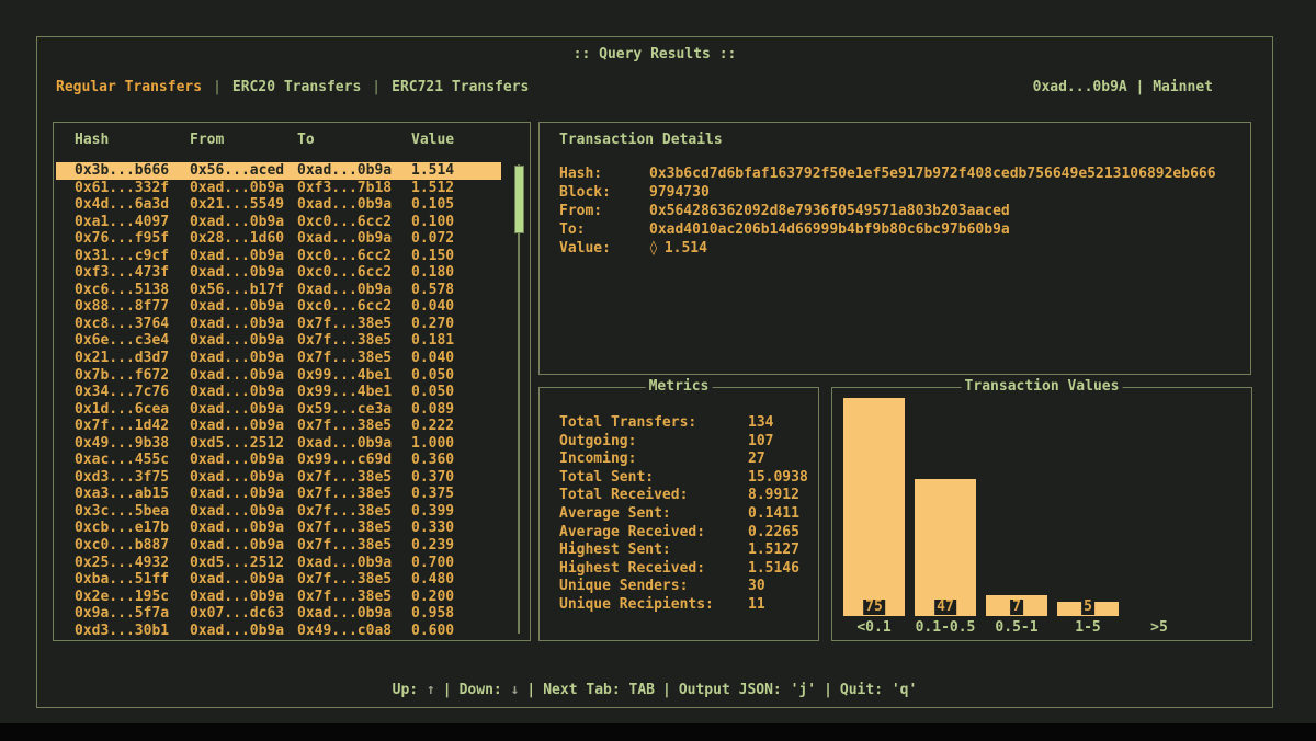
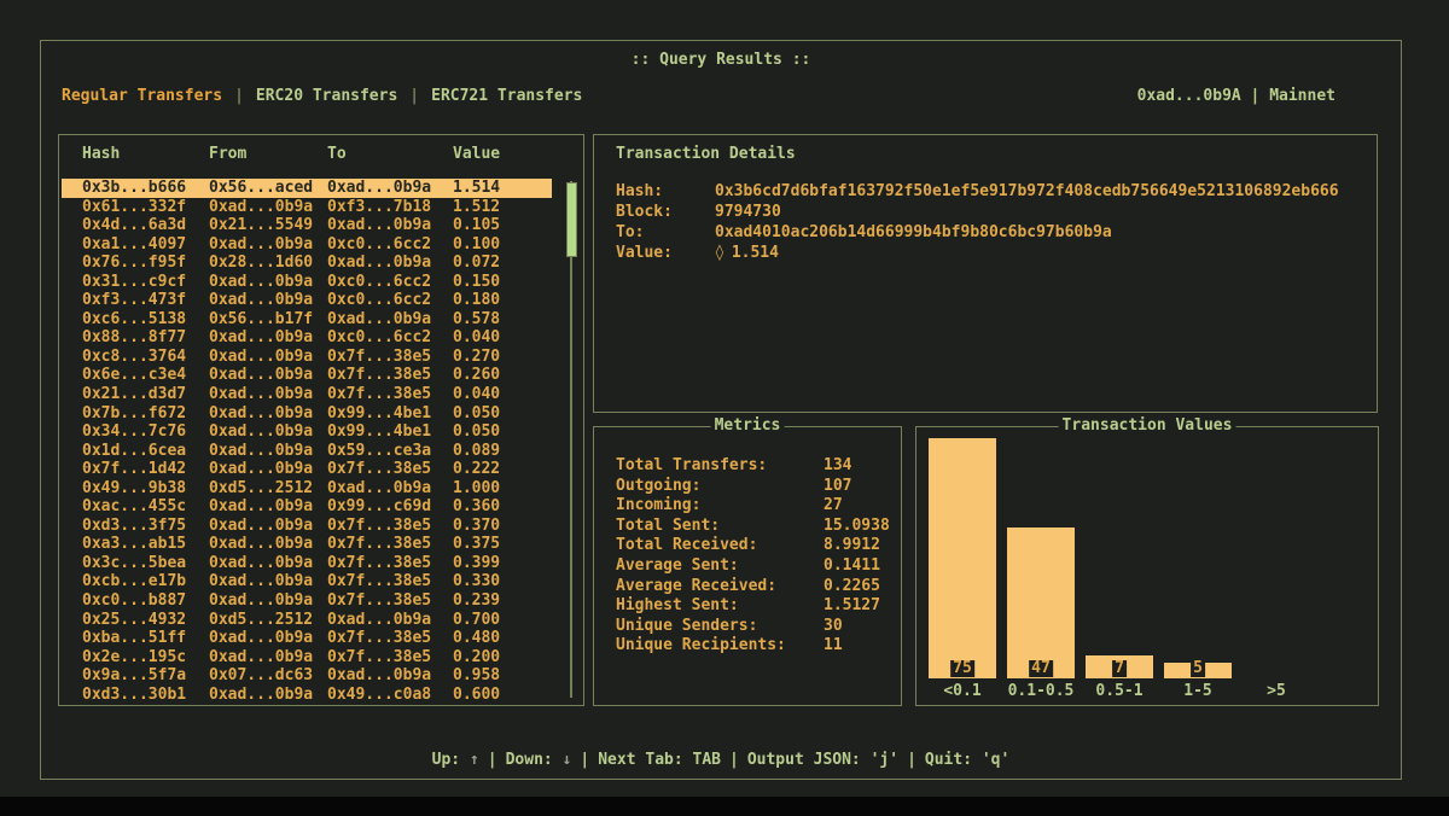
  :: Query Results ::
  Regular Transfers
  |
  ERC20 Transfers
  |
  ERC721 Transfers
  0xad...0b9A | Mainnet
  Hash
  From
  To
  Value
  0x3b...b666
  0x56...aced
  0xad...0b9a
  1.514
  0x61...332f
  0xad...0b9a
  0xf3...7b18
  1.512
  0x4d...6a3d
  0x21...5549
  0xad...0b9a
  0.105
  0xa1...4097
  0xad...0b9a
  0xc0...6cc2
  0.100
  0x76...f95f
  0x28...1d60
  0xad...0b9a
  0.072
  0x31...c9cf
  0xad...0b9a
  0xc0...6cc2
  0.150
  0xf3...473f
  0xad...0b9a
  0xc0...6cc2
  0.180
  0xc6...5138
  0x56...b17f
  0xad...0b9a
  0.578
  0x88...8f77
  0xad...0b9a
  0xc0...6cc2
  0.040
  0xc8...3764
  0xad...0b9a
  0x7f...38e5
  0.270
  0x6e...c3e4
  0xad...0b9a
  0x7f...38e5
- 0.181
+ 0.260
  0x21...d3d7
  0xad...0b9a
  0x7f...38e5
  0.040
  0x7b...f672
  0xad...0b9a
  0x99...4be1
  0.050
  0x34...7c76
  0xad...0b9a
  0x99...4be1
  0.050
  0x1d...6cea
  0xad...0b9a
  0x59...ce3a
  0.089
  0x7f...1d42
  0xad...0b9a
  0x7f...38e5
  0.222
  0x49...9b38
  0xd5...2512
  0xad...0b9a
  1.000
  0xac...455c
  0xad...0b9a
  0x99...c69d
  0.360
  0xd3...3f75
  0xad...0b9a
  0x7f...38e5
  0.370
  0xa3...ab15
  0xad...0b9a
  0x7f...38e5
  0.375
  0x3c...5bea
  0xad...0b9a
  0x7f...38e5
  0.399
  0xcb...e17b
  0xad...0b9a
  0x7f...38e5
  0.330
  0xc0...b887
  0xad...0b9a
  0x7f...38e5
  0.239
  0x25...4932
  0xd5...2512
  0xad...0b9a
  0.700
  0xba...51ff
  0xad...0b9a
  0x7f...38e5
  0.480
  0x2e...195c
  0xad...0b9a
  0x7f...38e5
  0.200
  0x9a...5f7a
  0x07...dc63
  0xad...0b9a
  0.958
  0xd3...30b1
  0xad...0b9a
  0x49...c0a8
  0.600
  Transaction Details
  Hash:
  0x3b6cd7d6bfaf163792f50e1ef5e917b972f408cedb756649e5213106892eb666
  Block:
  9794730
- From:
- 0x564286362092d8e7936f0549571a803b203aaced
  To:
  0xad4010ac206b14d66999b4bf9b80c6bc97b60b9a
  Value:
  ◊
  1.514
  Metrics
  Total Transfers:
  134
  Outgoing:
  107
  Incoming:
  27
  Total Sent:
  15.0938
  Total Received:
  8.9912
  Average Sent:
  0.1411
  Average Received:
  0.2265
  Highest Sent:
  1.5127
- Highest Received:
- 1.5146
  Unique Senders:
  30
  Unique Recipients:
  11
  Transaction Values
  75
  47
  7
  5
  <0.1
  0.1-0.5
  0.5-1
  1-5
  >5
  Up: ↑ | Down: ↓ | Next Tab: TAB | Output JSON: 'j' | Quit: 'q'
